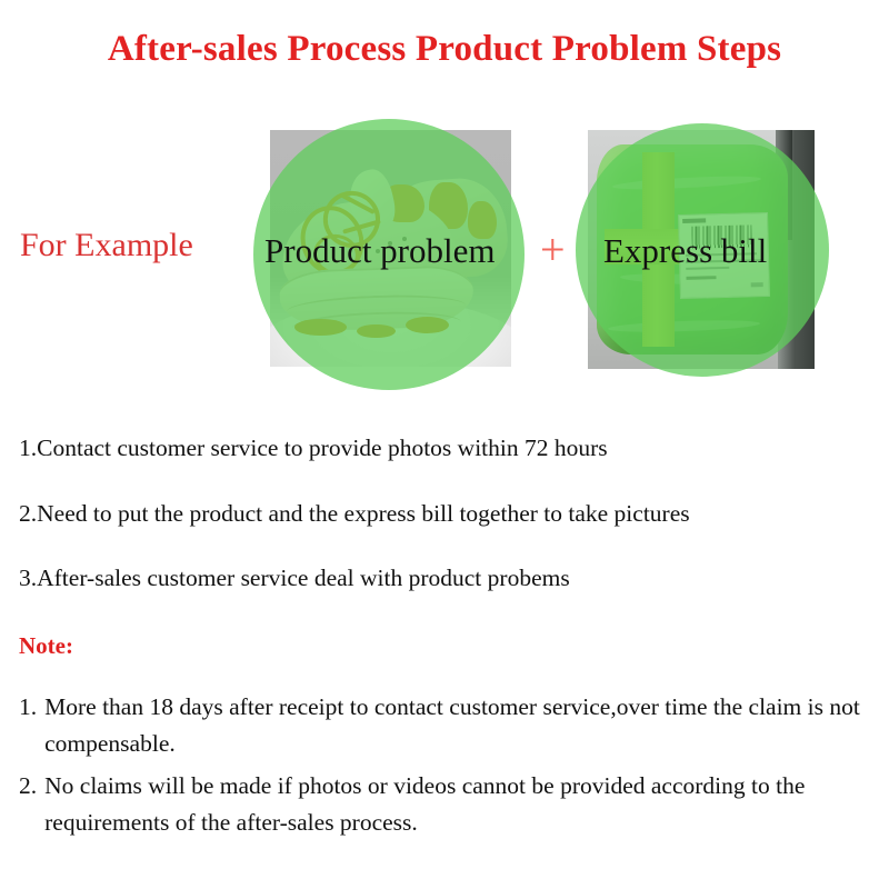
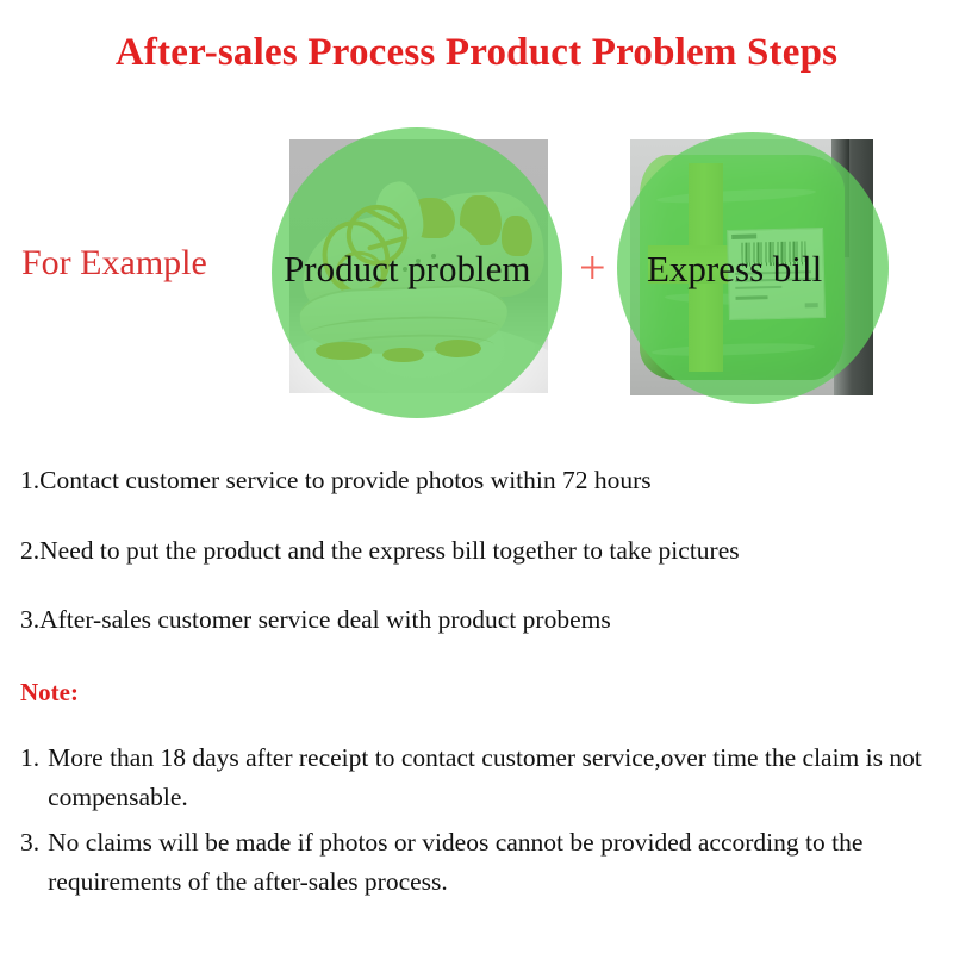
  After-sales Process Product Problem Steps
  For Example
  Product problem
  +
  Express bill
  1.Contact customer service to provide photos within 72 hours
  2.Need to put the product and the express bill together to take pictures
  3.After-sales customer service deal with product probems
  Note:
  1.
  More than 18 days after receipt to contact customer service,over time the claim is not compensable.
- 2.
+ 3.
  No claims will be made if photos or videos cannot be provided according to the requirements of the after-sales process.
